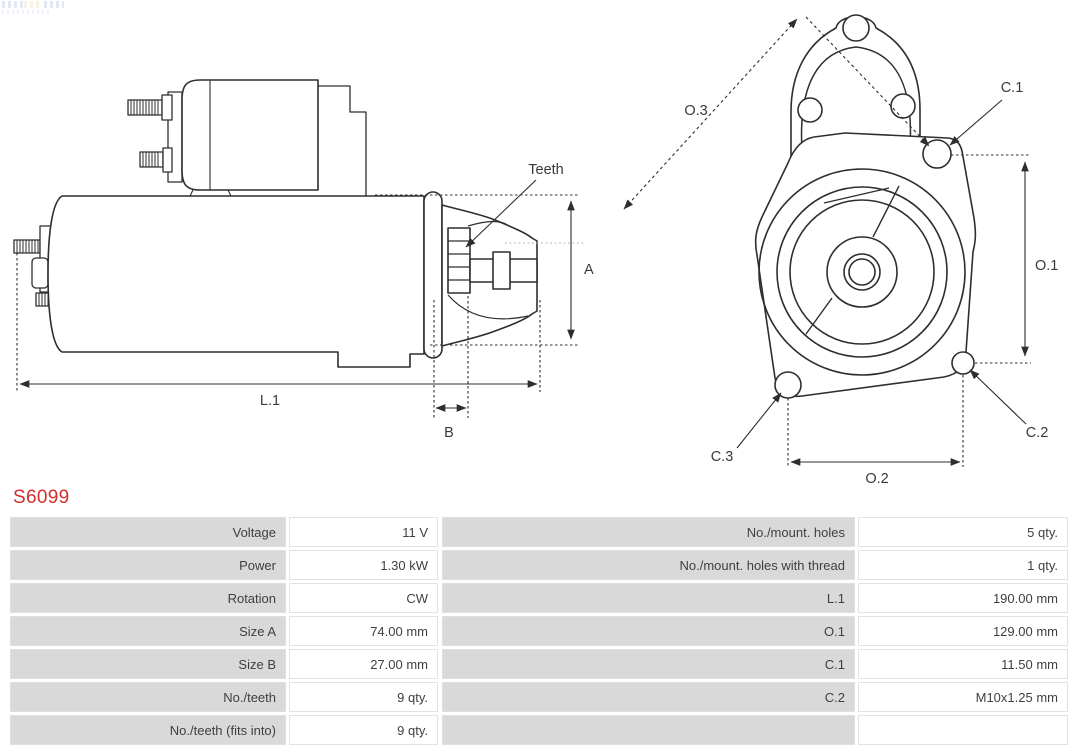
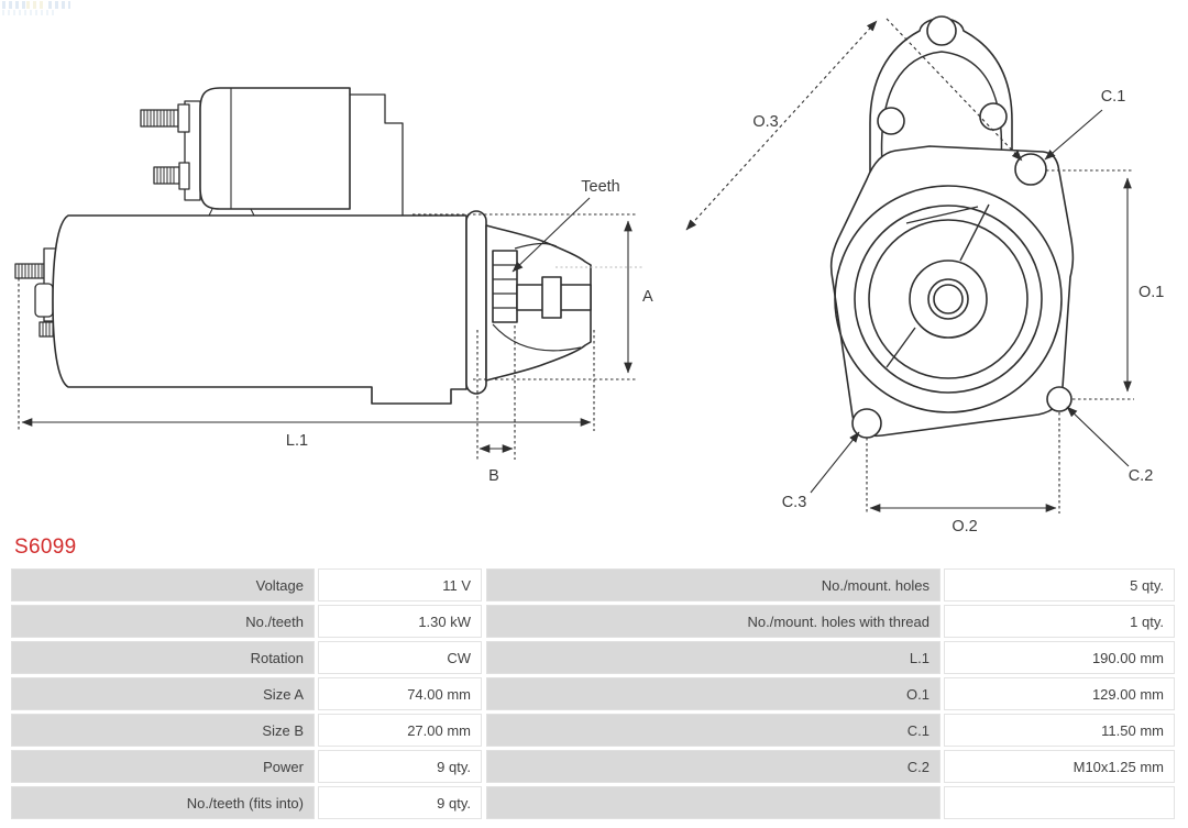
  Teeth
  A
  B
  L.1
  O.3
  C.1
  O.1
  C.3
  C.2
  O.2
  S6099
  Voltage
  11 V
  No./mount. holes
  5 qty.
- Power
+ No./teeth
  1.30 kW
  No./mount. holes with thread
  1 qty.
  Rotation
  CW
  L.1
  190.00 mm
  Size A
  74.00 mm
  O.1
  129.00 mm
  Size B
  27.00 mm
  C.1
  11.50 mm
- No./teeth
+ Power
  9 qty.
  C.2
  M10x1.25 mm
  No./teeth (fits into)
  9 qty.
